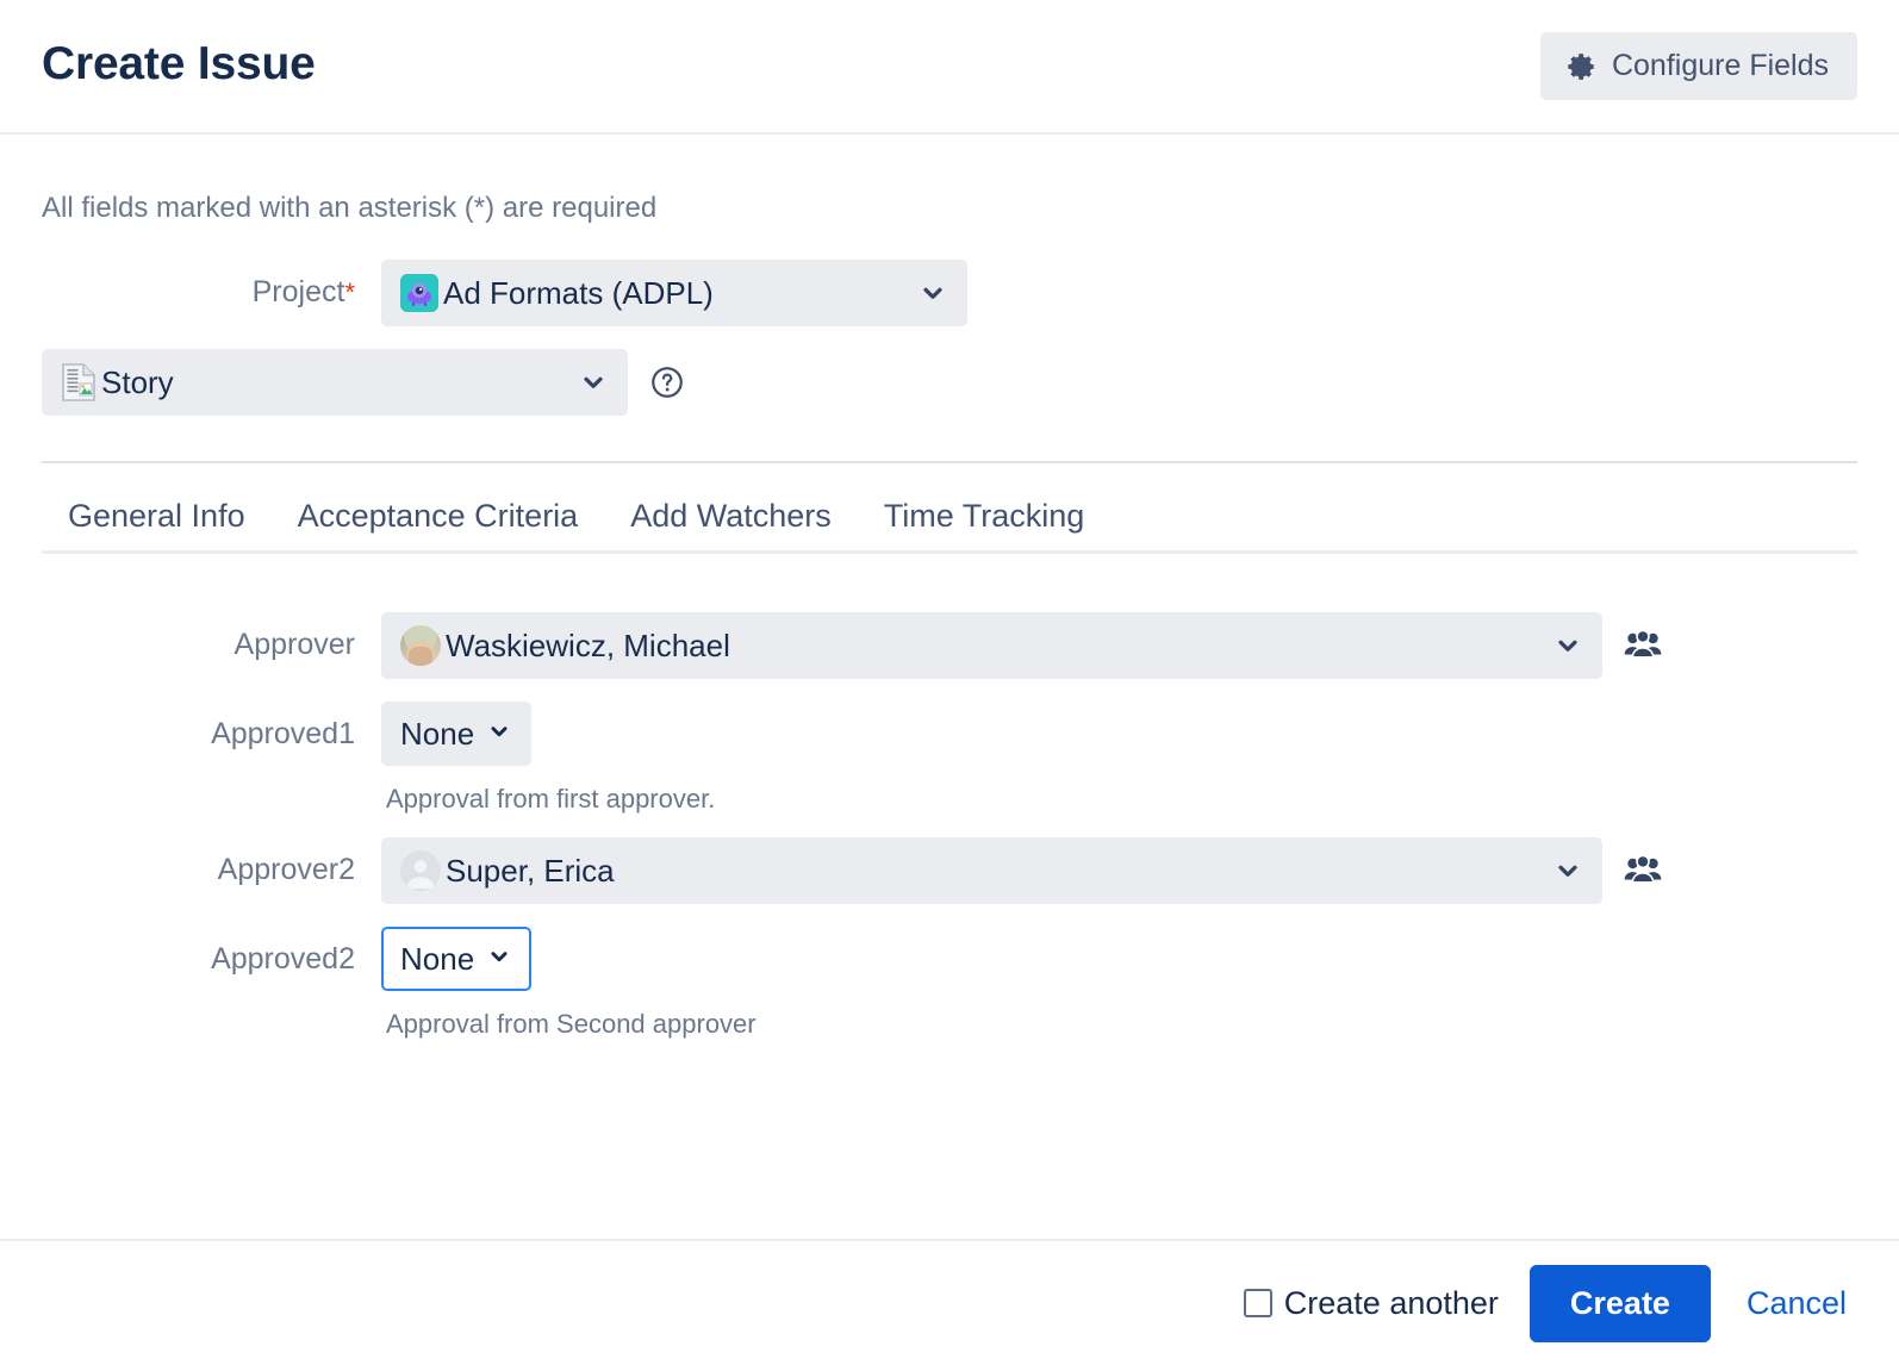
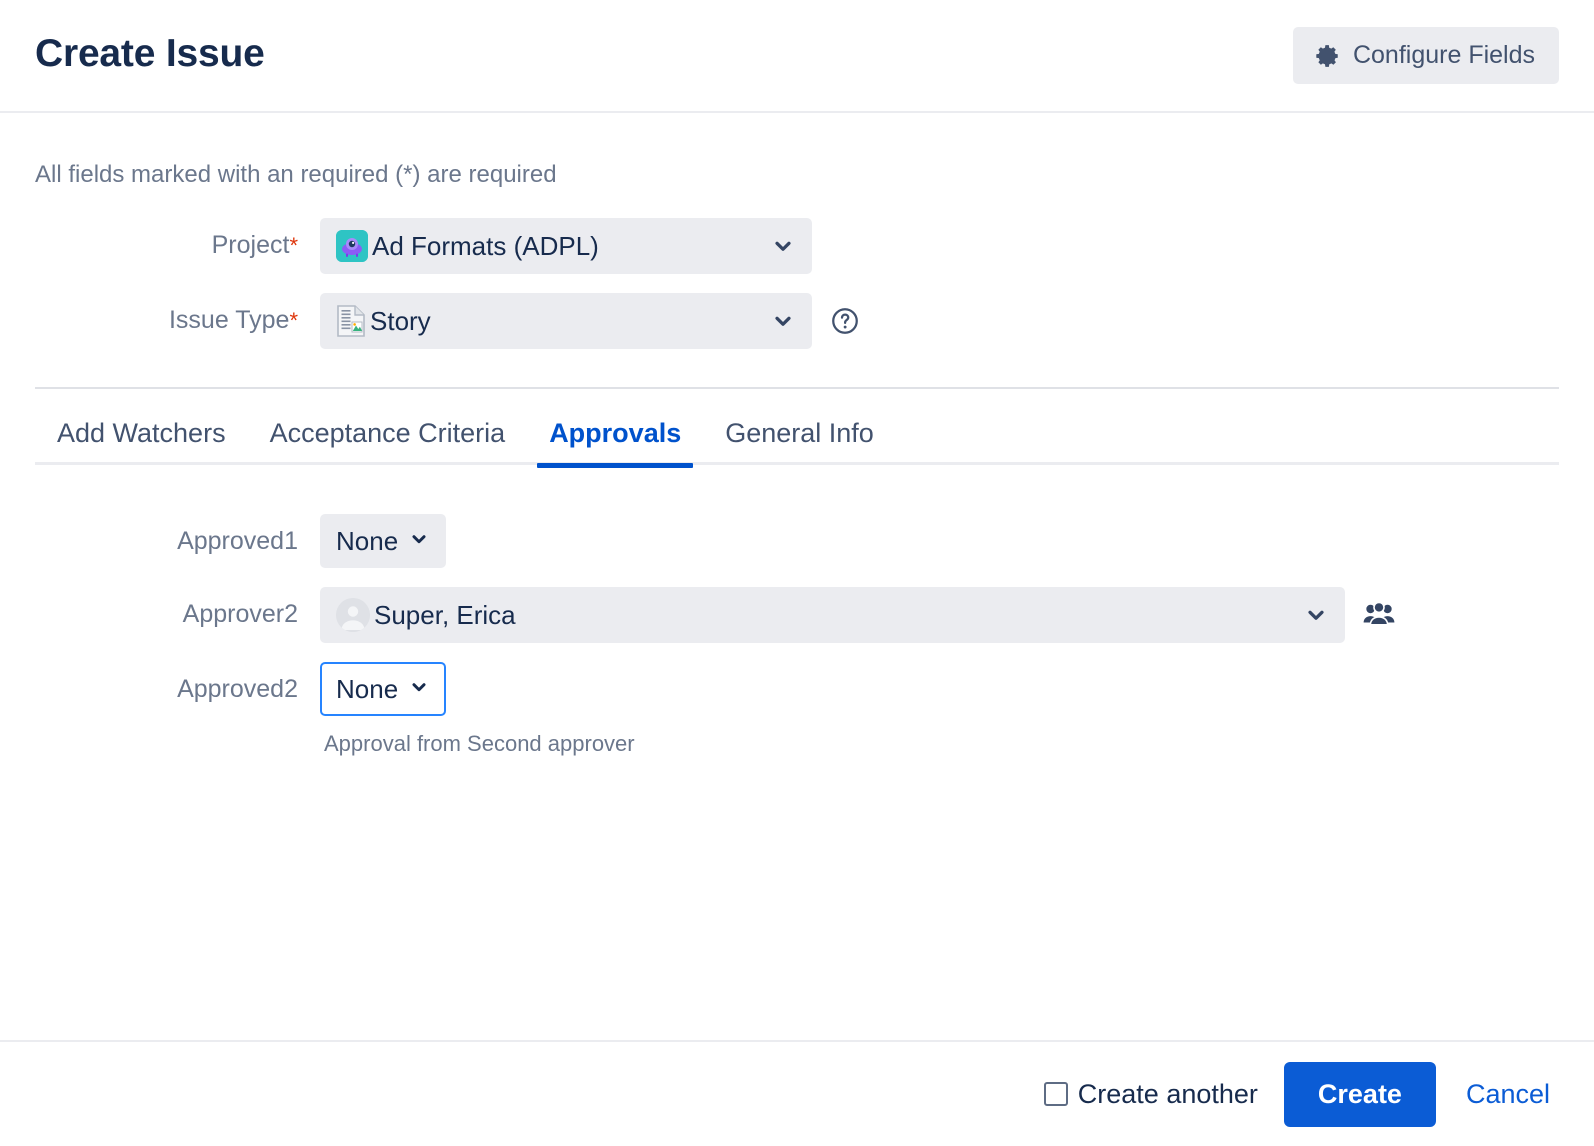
  Create Issue
  Configure Fields
- All fields marked with an asterisk (*) are required
+ All fields marked with an required (*) are required
  Project*
  Ad Formats (ADPL)
+ Issue Type*
  Story
- General Info
+ Add Watchers
  Acceptance Criteria
+ Approvals
- Add Watchers
+ General Info
- Time Tracking
- Approver
- Waskiewicz, Michael
  Approved1
  None
- Approval from first approver.
  Approver2
  Super, Erica
  Approved2
  None
  Approval from Second approver
  Create another
  Create
  Cancel
